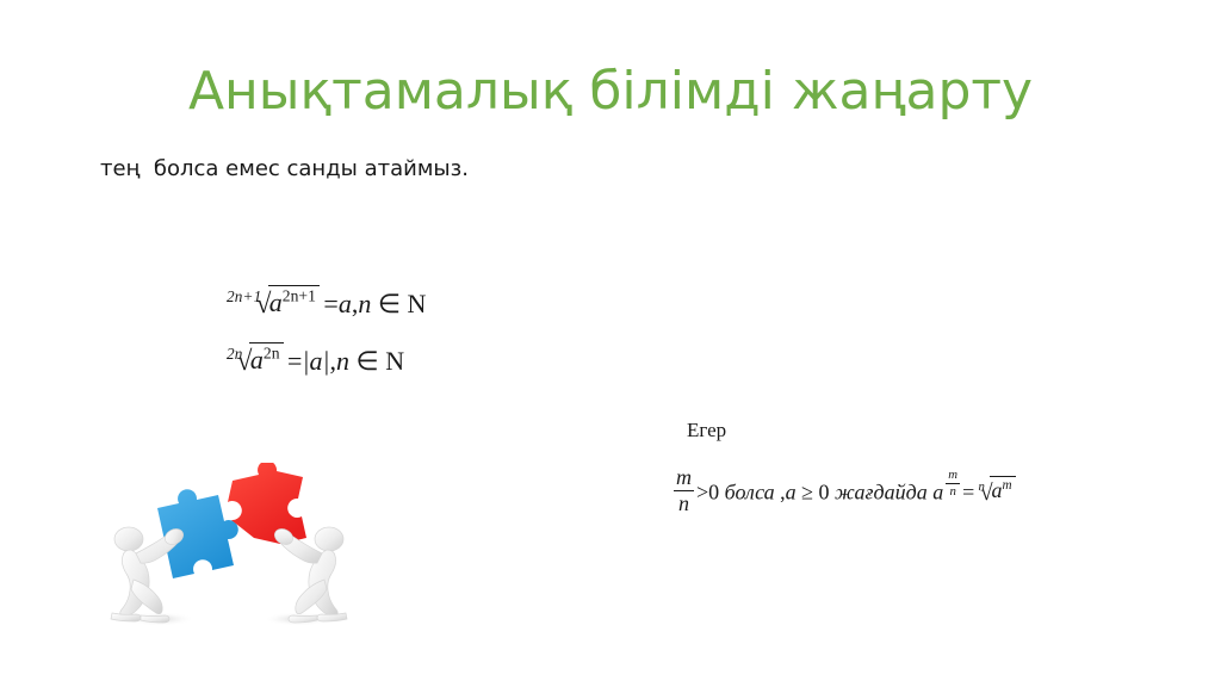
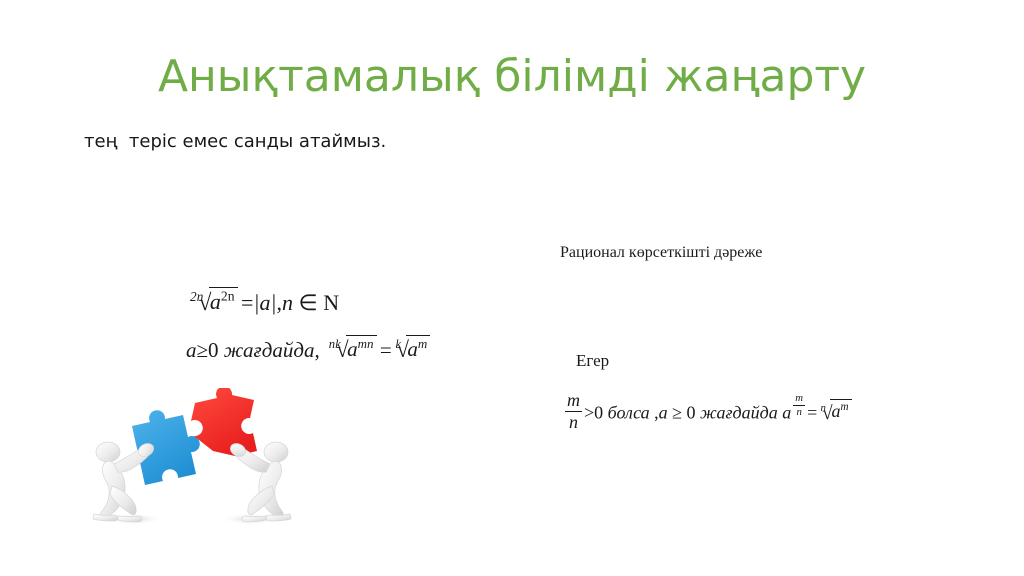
  Анықтамалық білімді жаңарту
- тең болса емес санды атаймыз.
+ тең теріс емес санды атаймыз.
- 2n+1√a2n+1 =a,n ∈ N
  2n√a2n =|a|,n ∈ N
+ a≥0 жағдайда, nk√amn = k√am
+ Рационал көрсеткішті дәреже
  Егер
  m
  n
  >0 болса ,a ≥ 0 жағдайда a
  m
  n
  = n√am
